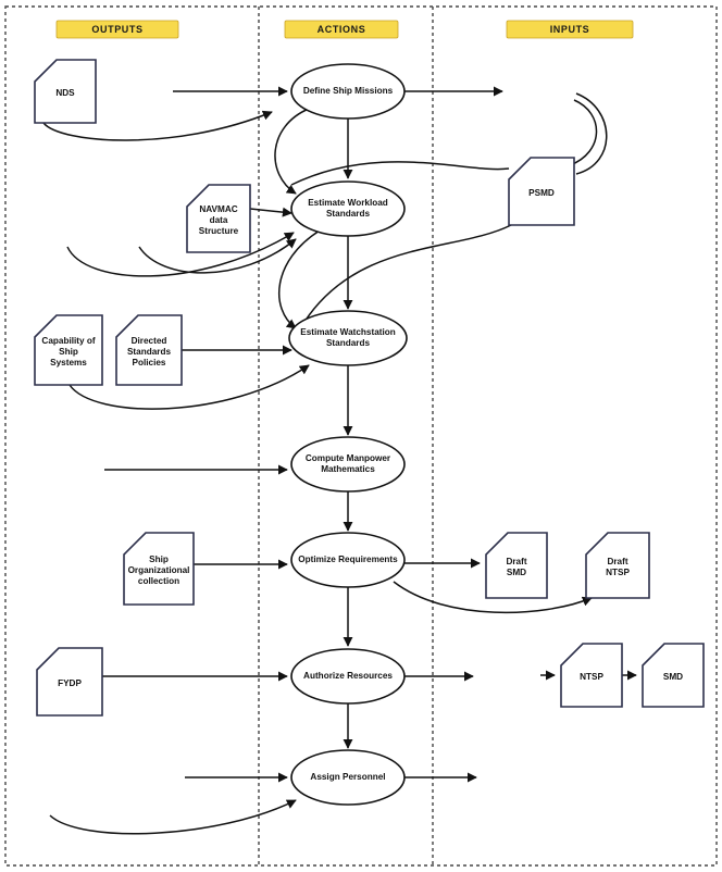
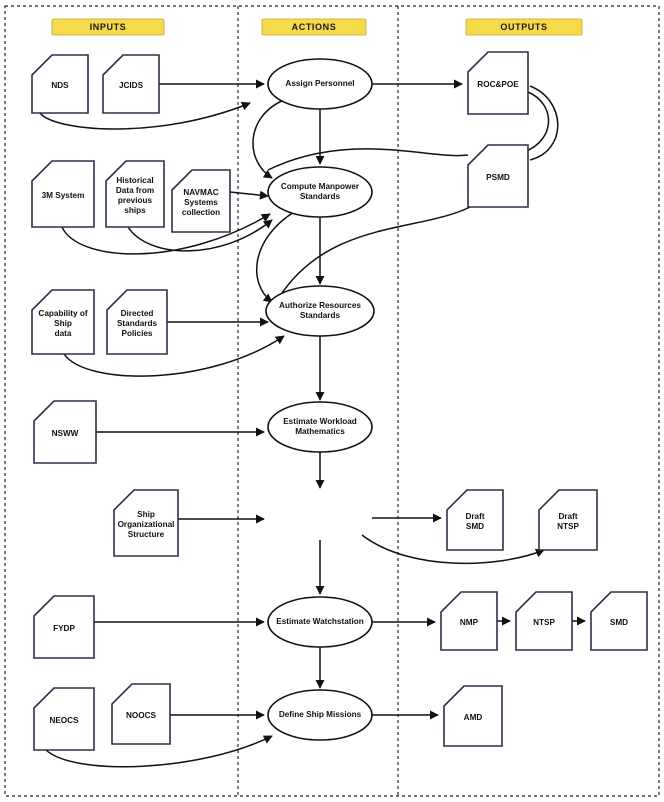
  NDS
+ JCIDS
+ 3M System
+ Historical
+ Data from
+ previous
+ ships
  NAVMAC
- data
+ Systems
- Structure
+ collection
  Capability of
  Ship
- Systems
+ data
  Directed
  Standards
  Policies
+ NSWW
  Ship
  Organizational
- collection
+ Structure
  FYDP
+ NEOCS
+ NOOCS
+ ROC&POE
  PSMD
  Draft
  SMD
  Draft
  NTSP
+ NMP
  NTSP
  SMD
+ AMD
- Define Ship Missions
+ Assign Personnel
- Estimate Workload
+ Compute Manpower
  Standards
- Estimate Watchstation
+ Authorize Resources
  Standards
- Compute Manpower
+ Estimate Workload
  Mathematics
- Optimize Requirements
- Authorize Resources
+ Estimate Watchstation
- Assign Personnel
+ Define Ship Missions
- OUTPUTS
+ INPUTS
  ACTIONS
- INPUTS
+ OUTPUTS
